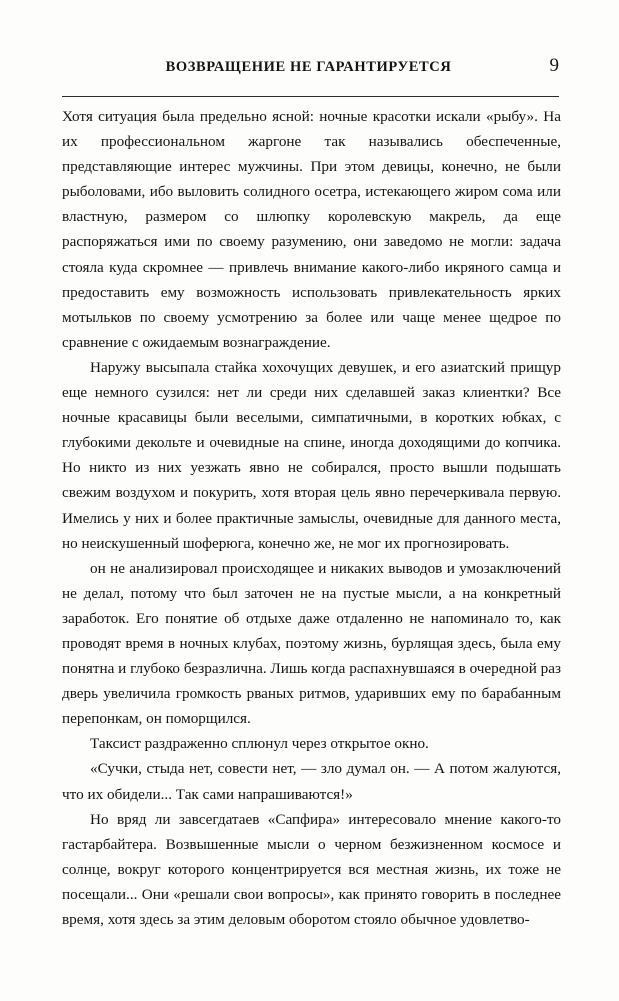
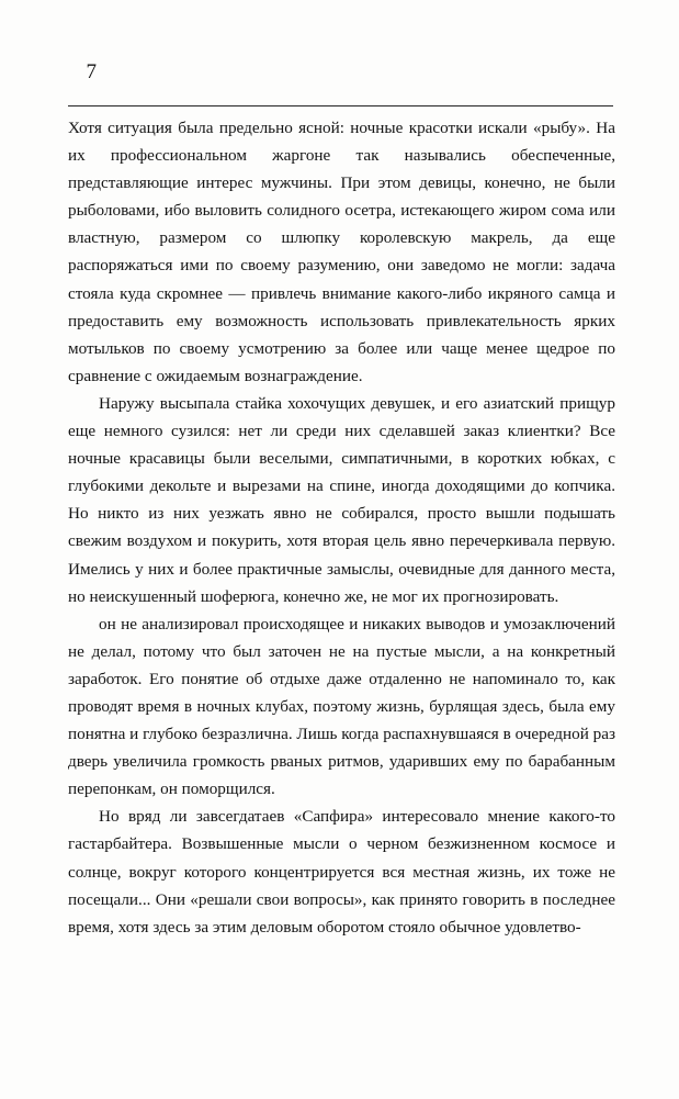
- ВОЗВРАЩЕНИЕ НЕ ГАРАНТИРУЕТСЯ
- 9
+ 7
  Хотя ситуация была предельно ясной: ночные красотки искали «рыбу». На их профессиональном жаргоне так назывались обеспеченные, представляющие интерес мужчины. При этом девицы, конечно, не были рыболовами, ибо выловить солидного осетра, истекающего жиром сома или властную, размером со шлюпку королевскую макрель, да еще распоряжаться ими по своему разумению, они заведомо не могли: задача стояла куда скромнее — привлечь внимание какого-либо икряного самца и предоставить ему возможность использовать привлекательность ярких мотыльков по своему усмотрению за более или чаще менее щедрое по сравнение с ожидаемым вознаграждение.
- Наружу высыпала стайка хохочущих девушек, и его азиатский прищур еще немного сузился: нет ли среди них сделавшей заказ клиентки? Все ночные красавицы были веселыми, симпатичными, в коротких юбках, с глубокими декольте и очевидные на спине, иногда доходящими до копчика. Но никто из них уезжать явно не собирался, просто вышли подышать свежим воздухом и покурить, хотя вторая цель явно перечеркивала первую. Имелись у них и более практичные замыслы, очевидные для данного места, но неискушенный шоферюга, конечно же, не мог их прогнозировать.
+ Наружу высыпала стайка хохочущих девушек, и его азиатский прищур еще немного сузился: нет ли среди них сделавшей заказ клиентки? Все ночные красавицы были веселыми, симпатичными, в коротких юбках, с глубокими декольте и вырезами на спине, иногда доходящими до копчика. Но никто из них уезжать явно не собирался, просто вышли подышать свежим воздухом и покурить, хотя вторая цель явно перечеркивала первую. Имелись у них и более практичные замыслы, очевидные для данного места, но неискушенный шоферюга, конечно же, не мог их прогнозировать.
  он не анализировал происходящее и никаких выводов и умозаключений не делал, потому что был заточен не на пустые мысли, а на конкретный заработок. Его понятие об отдыхе даже отдаленно не напоминало то, как проводят время в ночных клубах, поэтому жизнь, бурлящая здесь, была ему понятна и глубоко безразлична. Лишь когда распахнувшаяся в очередной раз дверь увеличила громкость рваных ритмов, ударивших ему по барабанным перепонкам, он поморщился.
- Таксист раздраженно сплюнул через открытое окно.
- «Сучки, стыда нет, совести нет, — зло думал он. — А потом жалуются, что их обидели... Так сами напрашиваются!»
  Но вряд ли завсегдатаев «Сапфира» интересовало мнение какого-то гастарбайтера. Возвышенные мысли о черном безжизненном космосе и солнце, вокруг которого концентрируется вся местная жизнь, их тоже не посещали... Они «решали свои вопросы», как принято говорить в последнее время, хотя здесь за этим деловым оборотом стояло обычное удовлетво-
